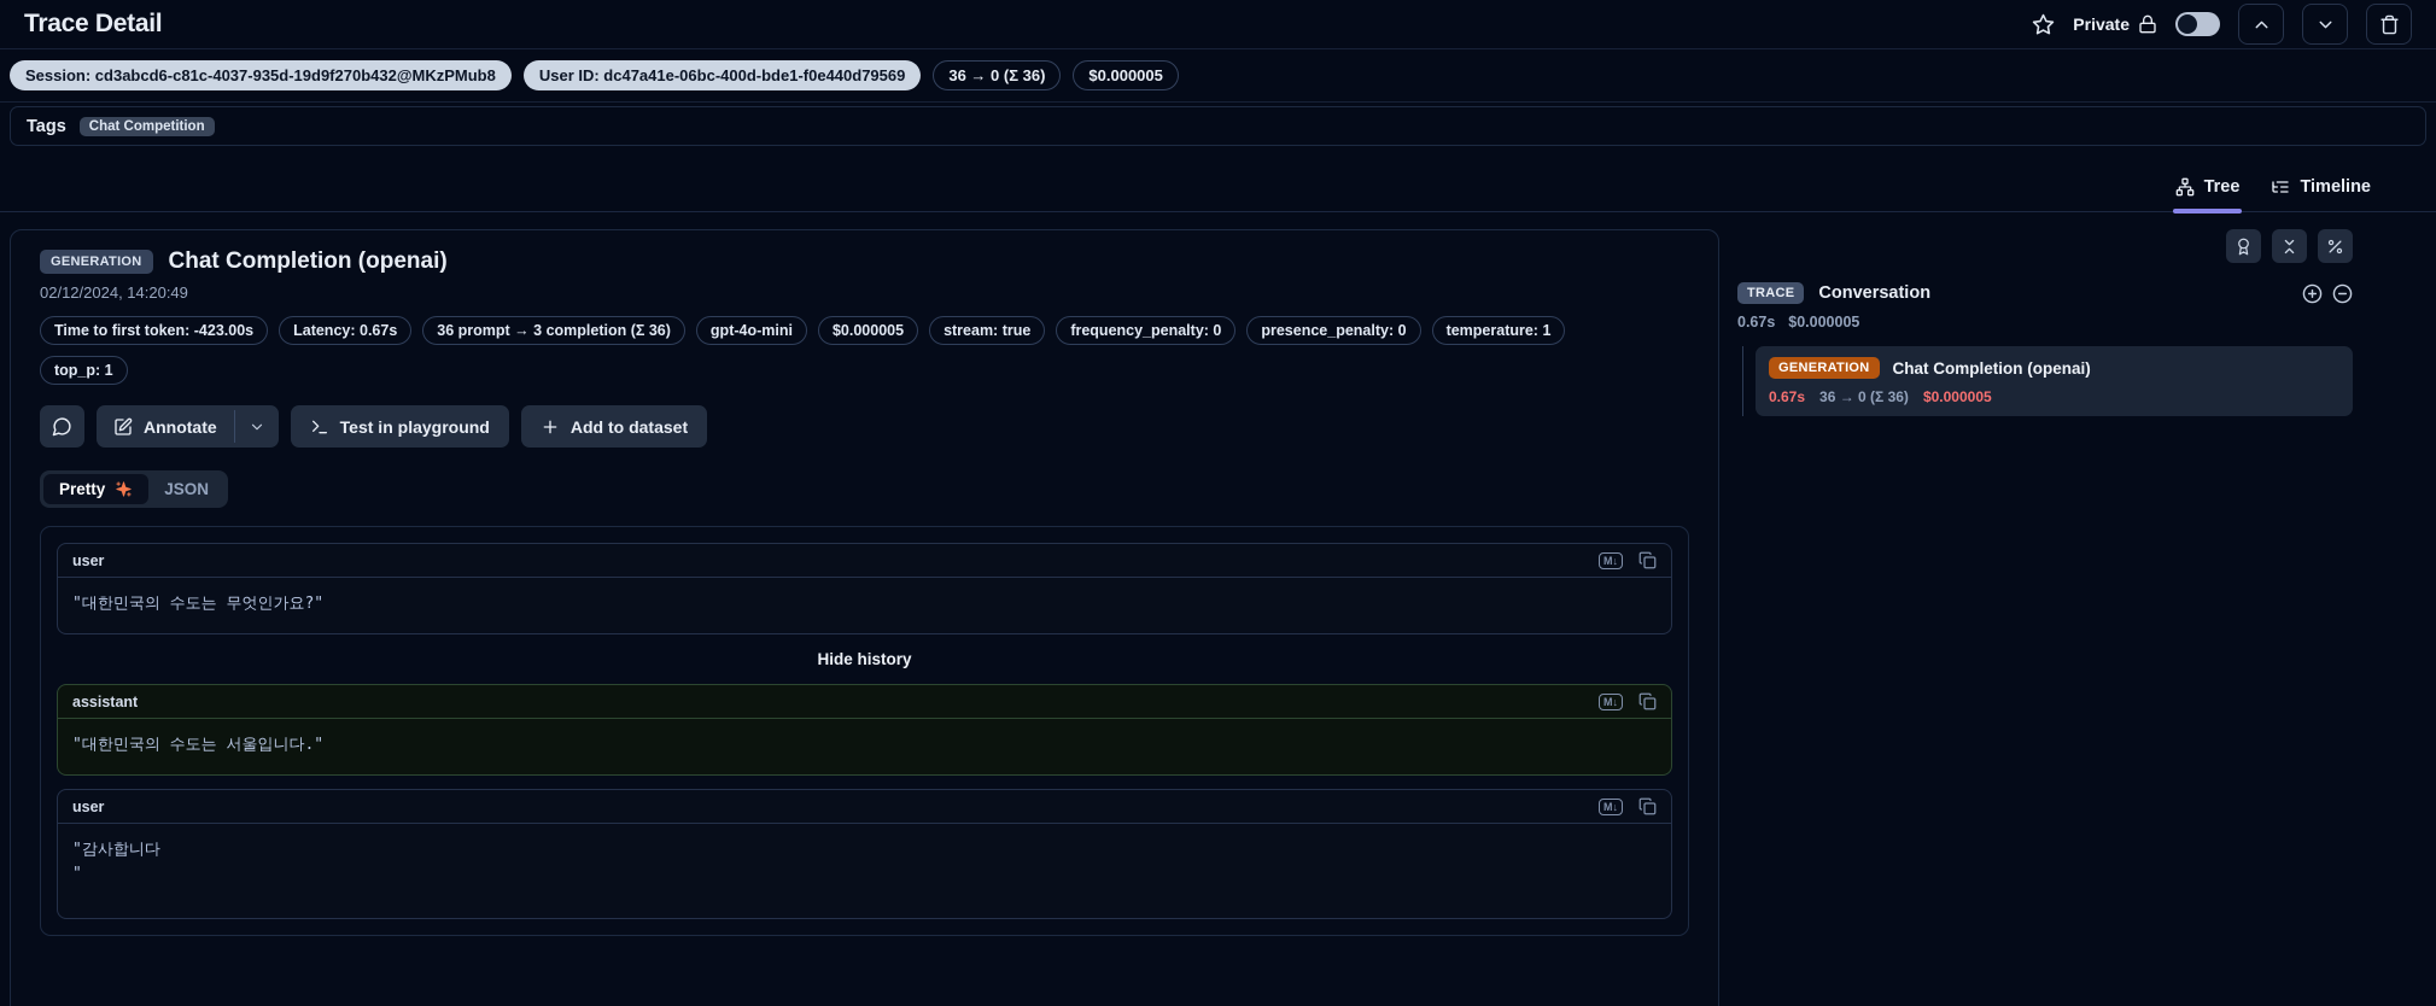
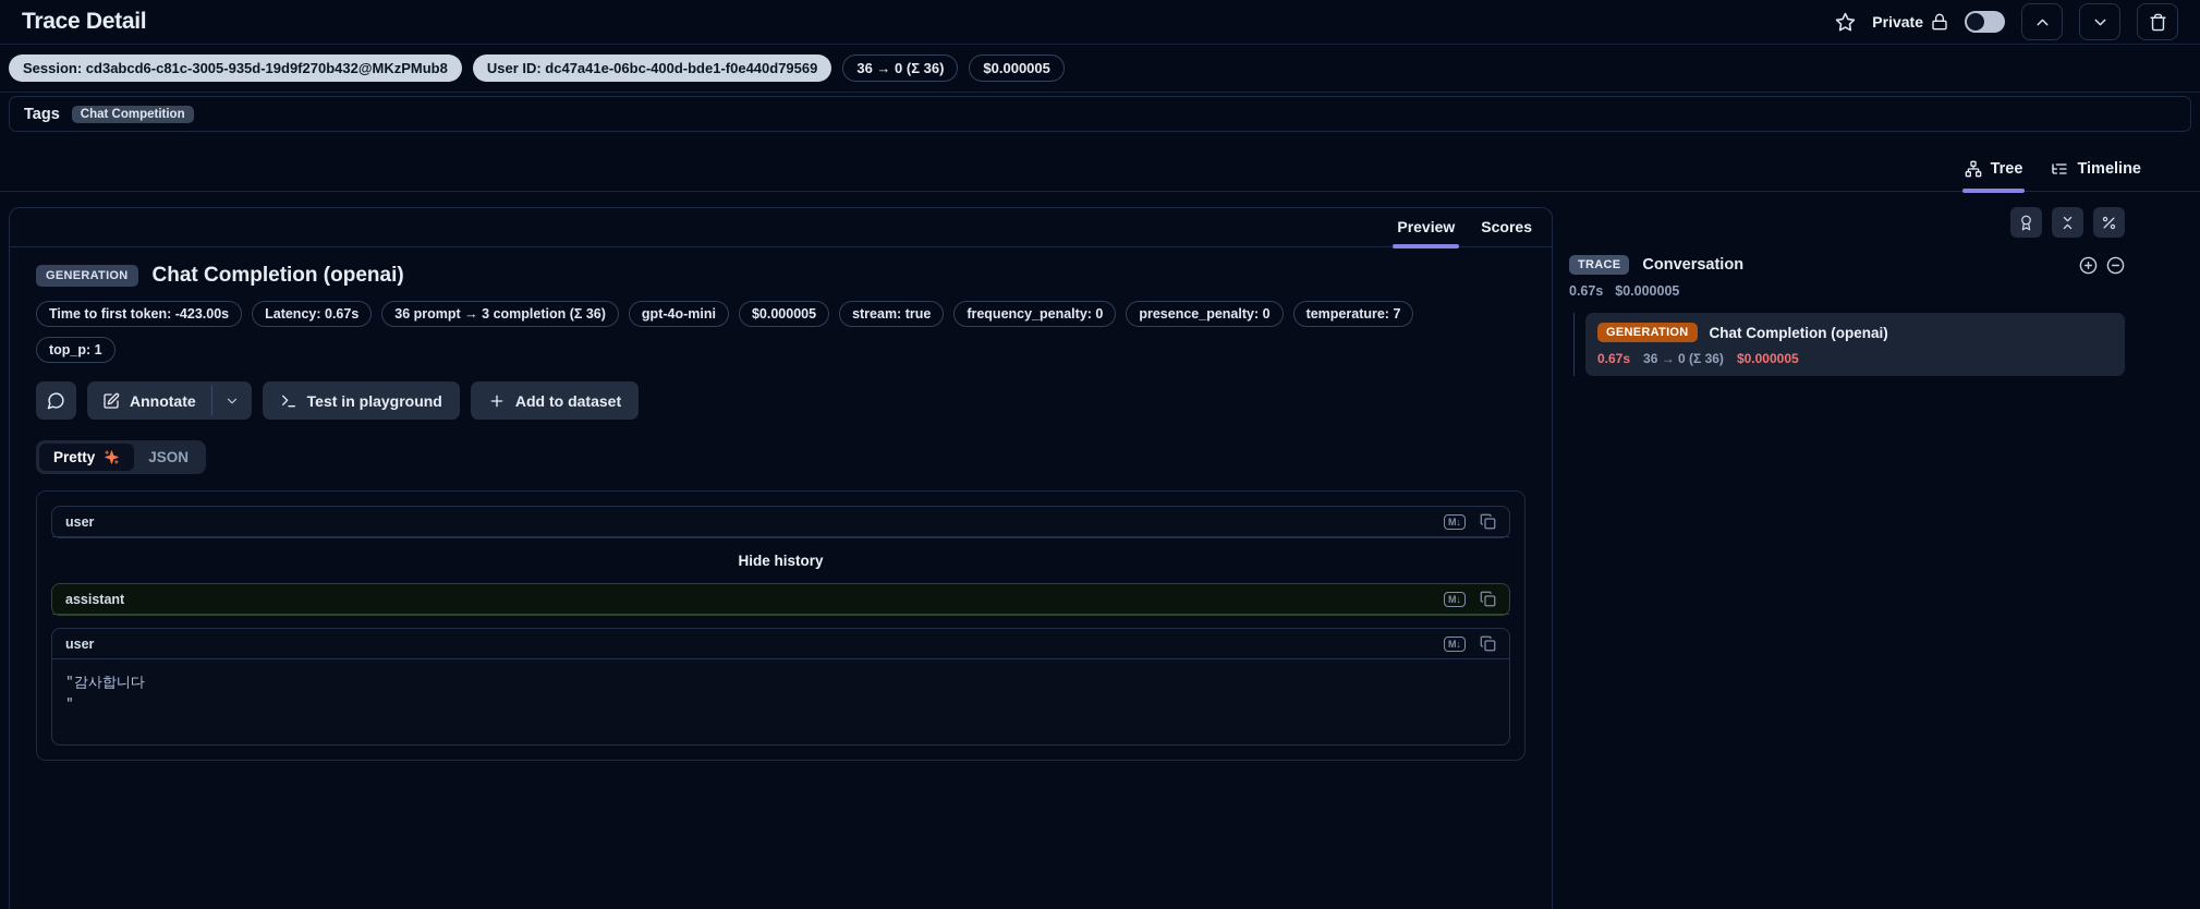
  Trace Detail
  Private
- Session: cd3abcd6-c81c-4037-935d-19d9f270b432@MKzPMub8
+ Session: cd3abcd6-c81c-3005-935d-19d9f270b432@MKzPMub8
  User ID: dc47a41e-06bc-400d-bde1-f0e440d79569
  36 → 0 (Σ 36)
  $0.000005
  Tags
  Chat Competition
  Tree
  Timeline
+ Preview
+ Scores
  GENERATION
  Chat Completion (openai)
- 02/12/2024, 14:20:49
  Time to first token: -423.00s
  Latency: 0.67s
  36 prompt → 3 completion (Σ 36)
  gpt-4o-mini
  $0.000005
  stream: true
  frequency_penalty: 0
  presence_penalty: 0
- temperature: 1
+ temperature: 7
  top_p: 1
  Annotate
  Test in playground
  Add to dataset
  Pretty
  JSON
  user
  M↓
- "대한민국의 수도는 무엇인가요?"
  Hide history
  assistant
  M↓
- "대한민국의 수도는 서울입니다."
  user
  M↓
  "감사합니다
  "
  TRACE
  Conversation
  0.67s
  $0.000005
  GENERATION
  Chat Completion (openai)
  0.67s
  36 → 0 (Σ 36)
  $0.000005
